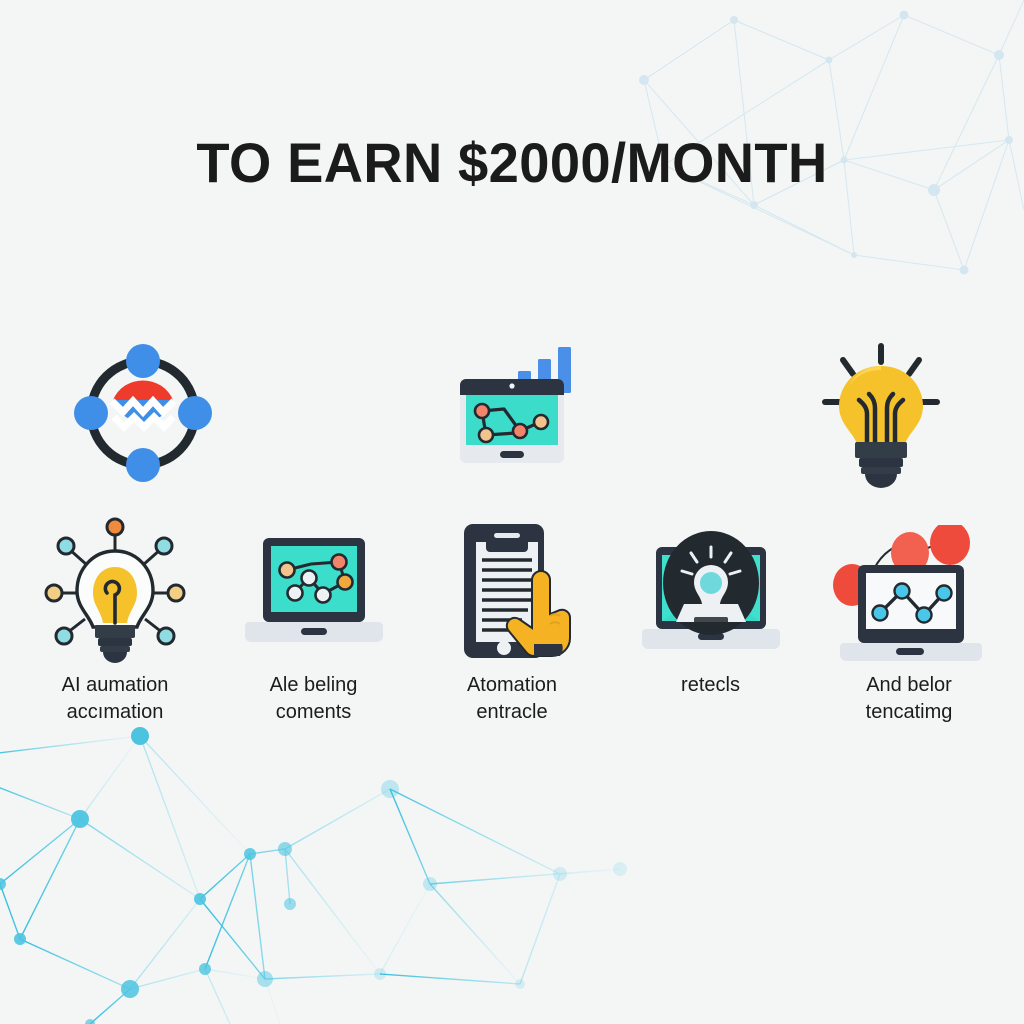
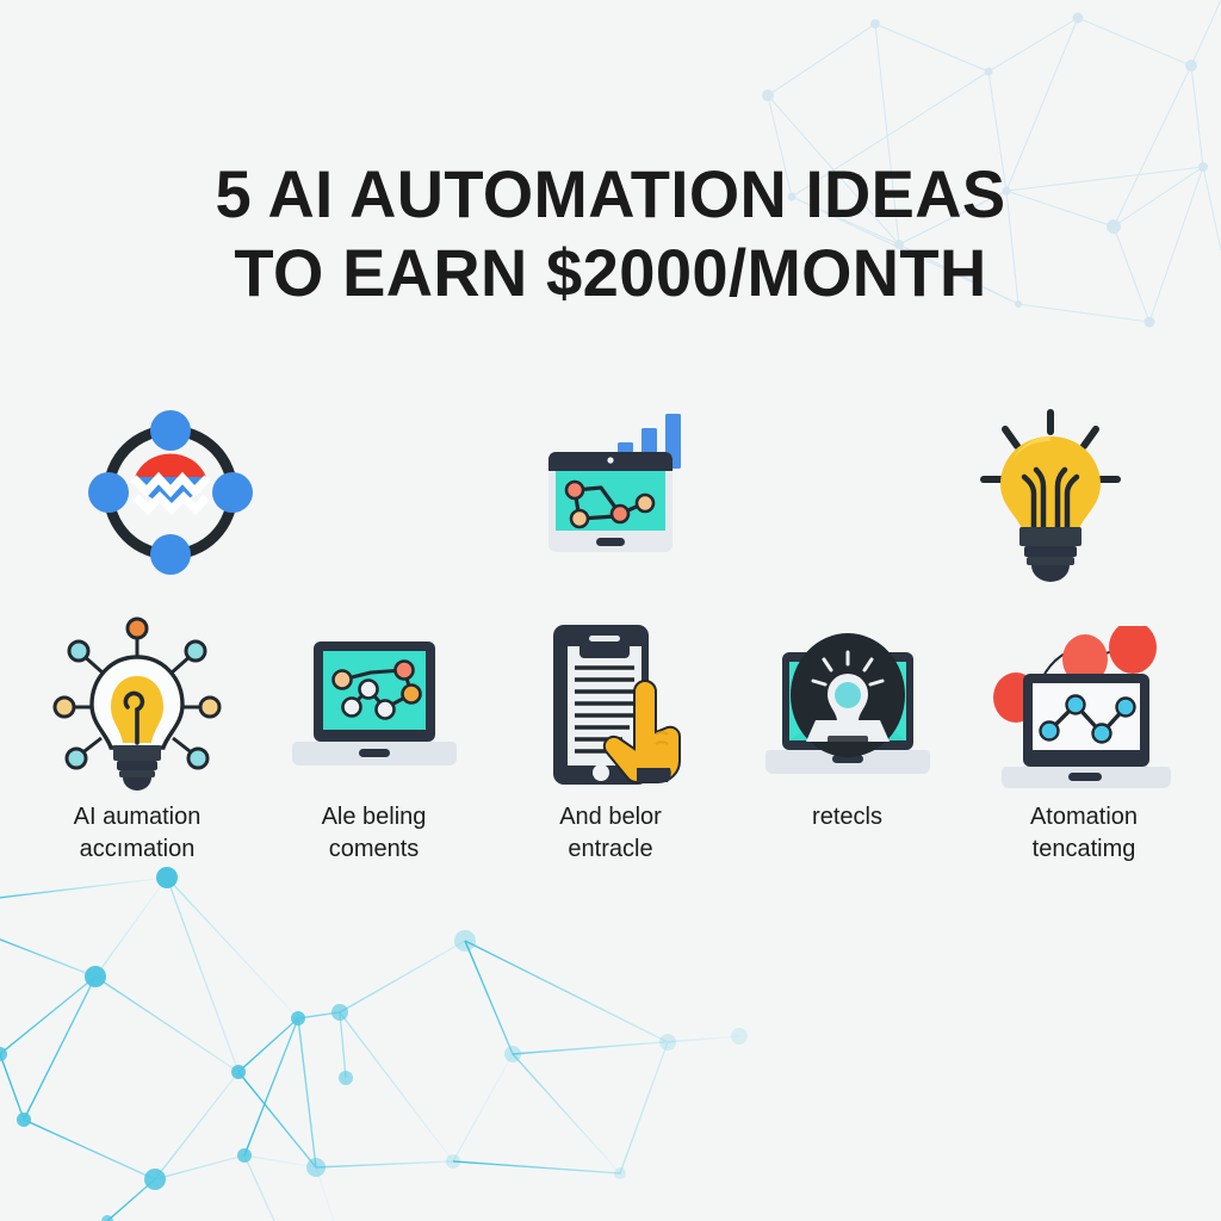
+ 5 AI AUTOMATION IDEAS
  TO EARN $2000/MONTH
  AI aumation
  accımation
  Ale beling
  coments
- Atomation
+ And belor
  entracle
  retecls
- And belor
+ Atomation
  tencatimg
